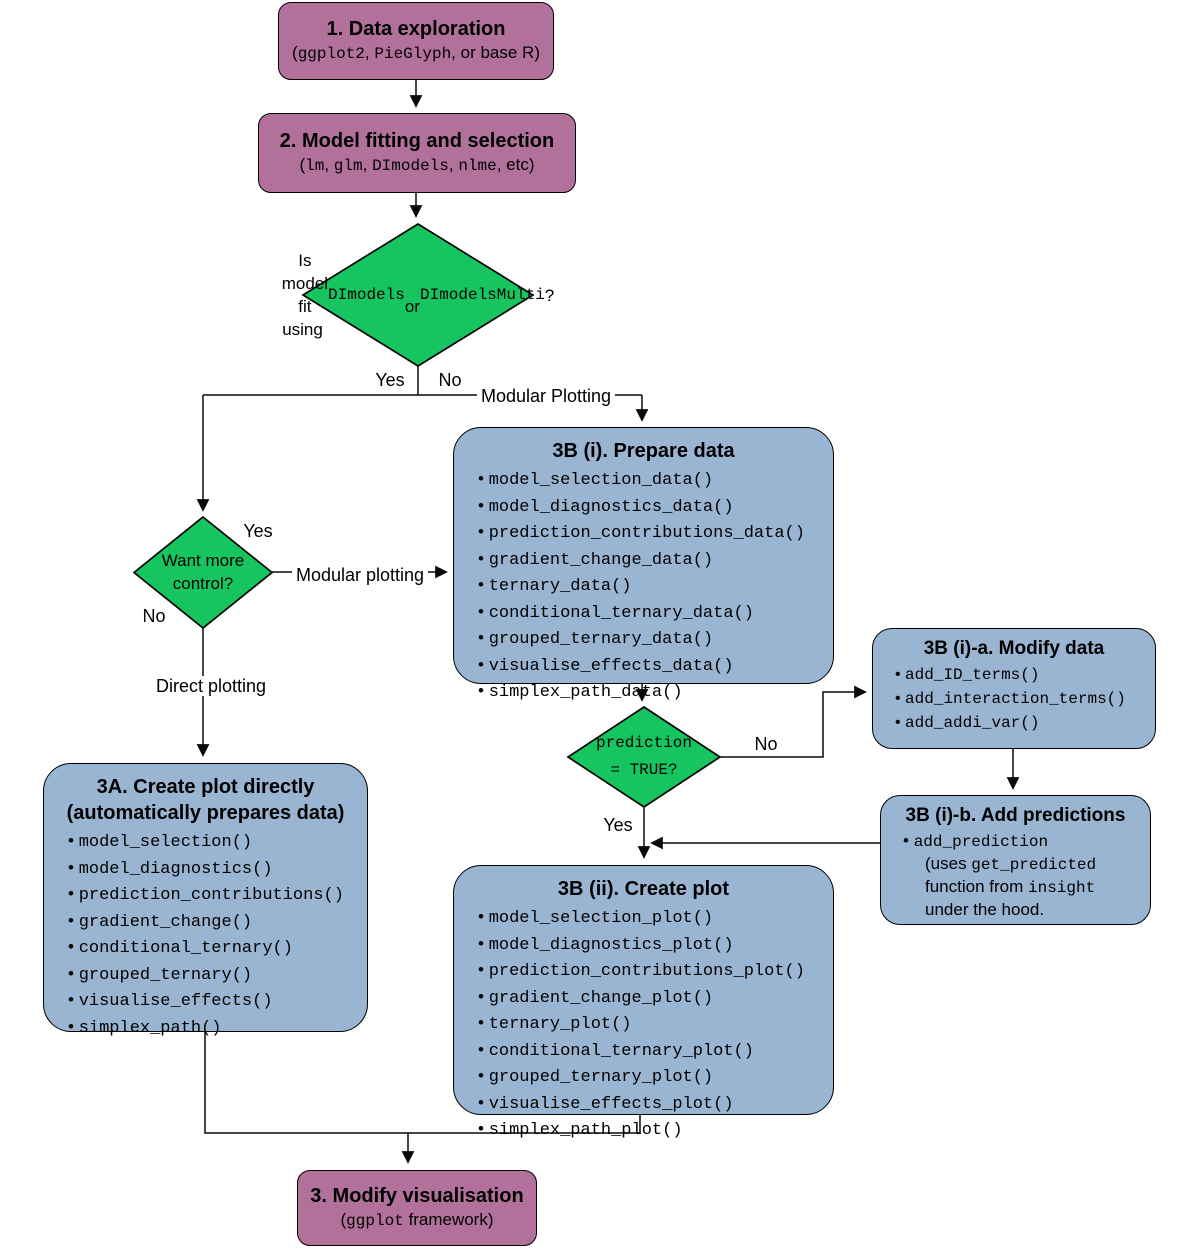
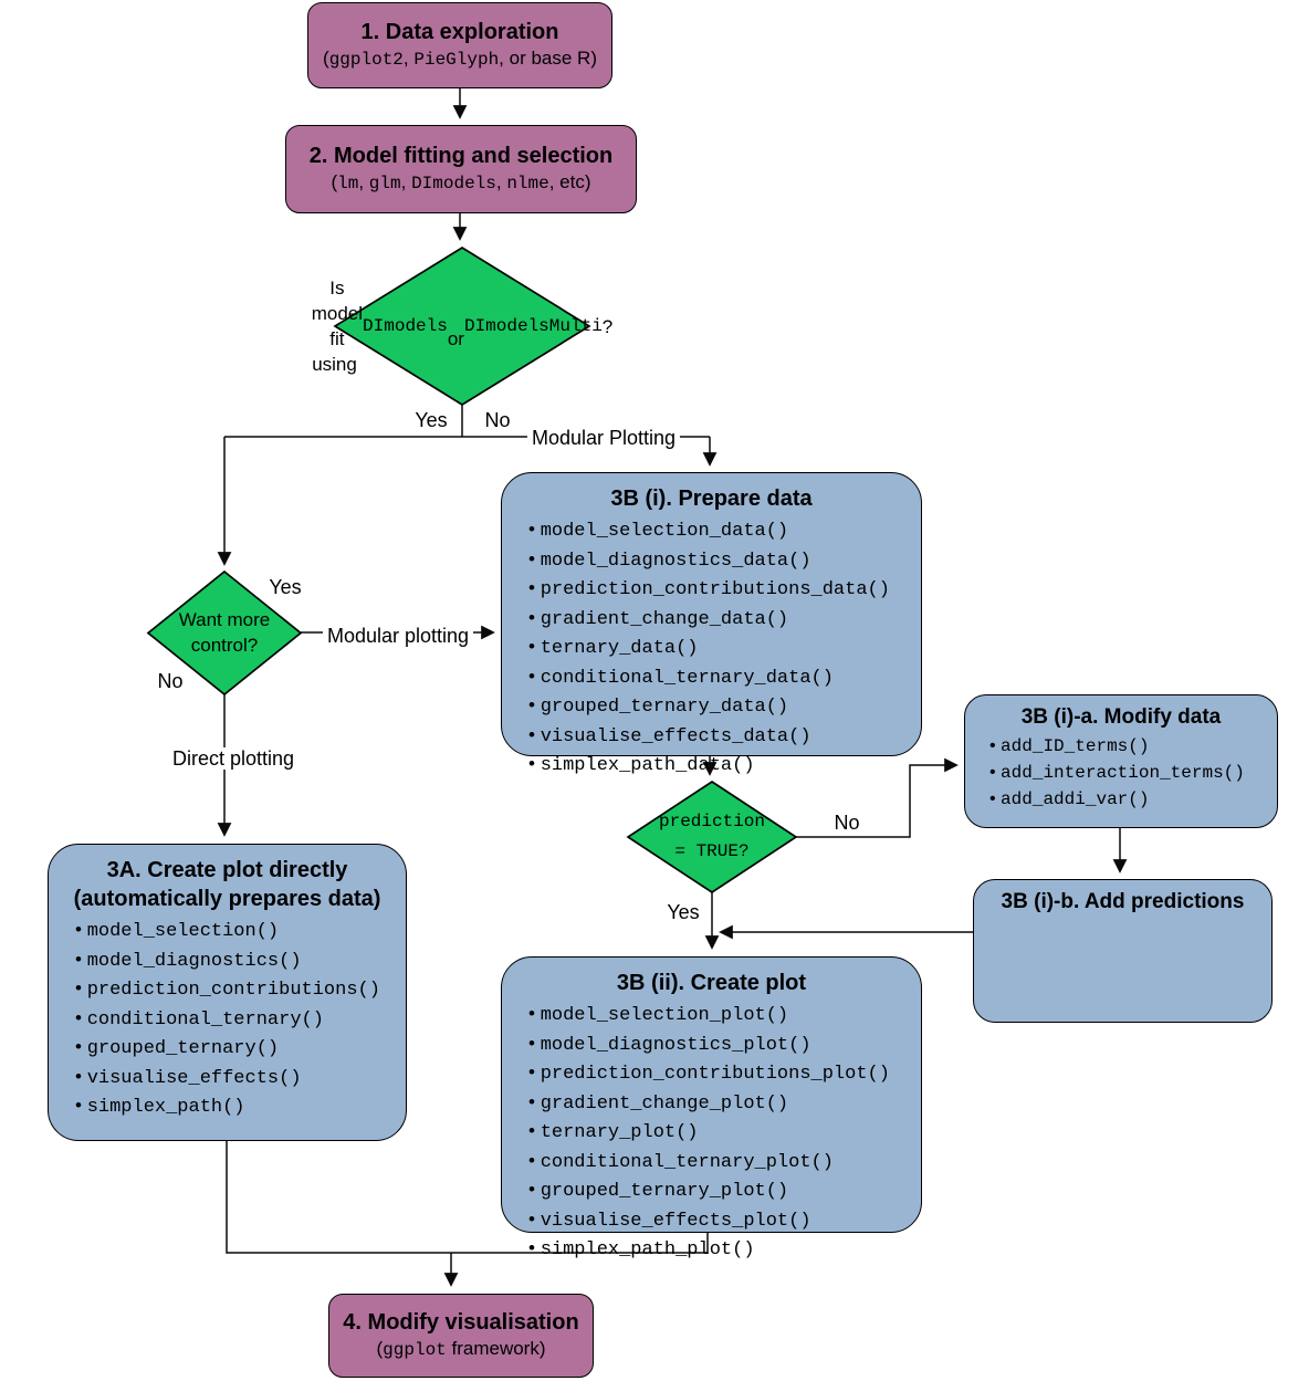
  1. Data exploration
  (ggplot2, PieGlyph, or base R)
  2. Model fitting and selection
  (lm, glm, DImodels, nlme, etc)
  Is model fit
  using
  DImodels
  or
  DImodelsMulti
  ?
  Want more
  control?
  prediction
  = TRUE?
  3B (i). Prepare data
  model_selection_data()
  model_diagnostics_data()
  prediction_contributions_data()
  gradient_change_data()
  ternary_data()
  conditional_ternary_data()
  grouped_ternary_data()
  visualise_effects_data()
  simplex_path_data()
  3A. Create plot directly
  (automatically prepares data)
  model_selection()
  model_diagnostics()
  prediction_contributions()
- gradient_change()
  conditional_ternary()
  grouped_ternary()
  visualise_effects()
  simplex_path()
  3B (i)-a. Modify data
  add_ID_terms()
  add_interaction_terms()
  add_addi_var()
  3B (i)-b. Add predictions
- add_prediction
- (uses get_predicted
- function from insight
- under the hood.
  3B (ii). Create plot
  model_selection_plot()
  model_diagnostics_plot()
  prediction_contributions_plot()
  gradient_change_plot()
  ternary_plot()
  conditional_ternary_plot()
  grouped_ternary_plot()
  visualise_effects_plot()
  simplex_path_plot()
- 3. Modify visualisation
+ 4. Modify visualisation
  (ggplot framework)
  Yes
  No
  Modular Plotting
  Yes
  Modular plotting
  No
  Direct plotting
  No
  Yes
